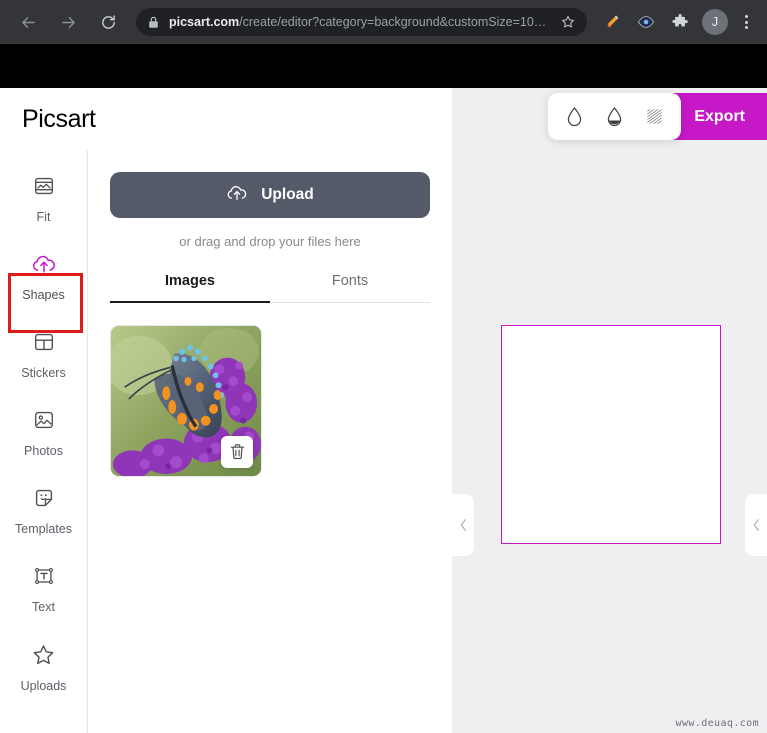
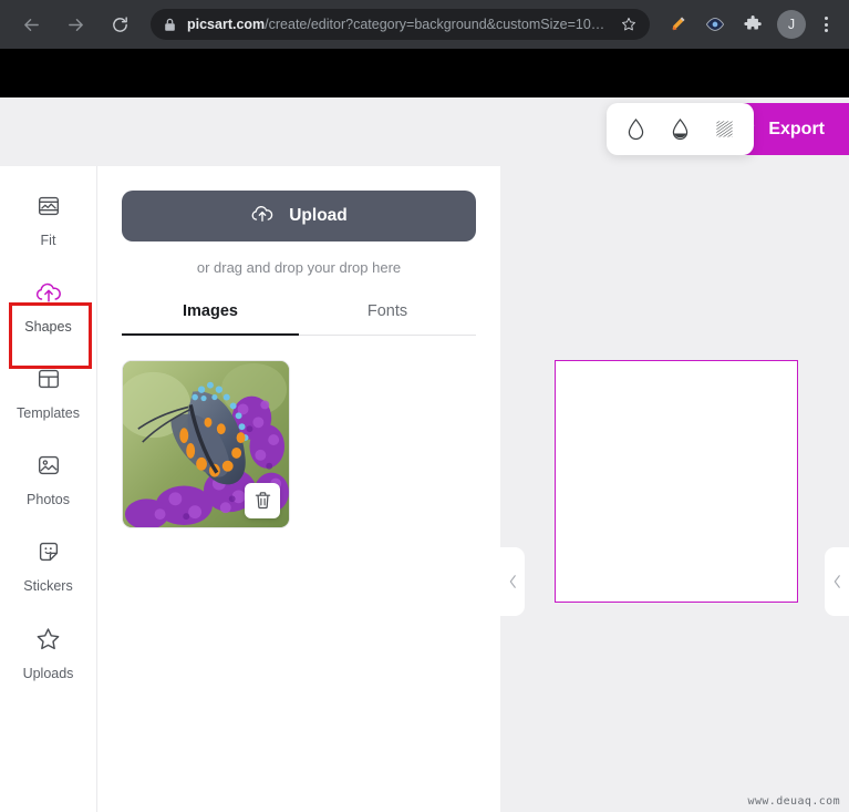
  picsart.com/create/editor?category=background&customSize=10…
  J
- Picsart
  Export
  Fit
  Shapes
- Stickers
+ Templates
  Photos
- Templates
+ Stickers
- Text
  Uploads
  Upload
- or drag and drop your files here
+ or drag and drop your drop here
  Images
  Fonts
  www.deuaq.com
